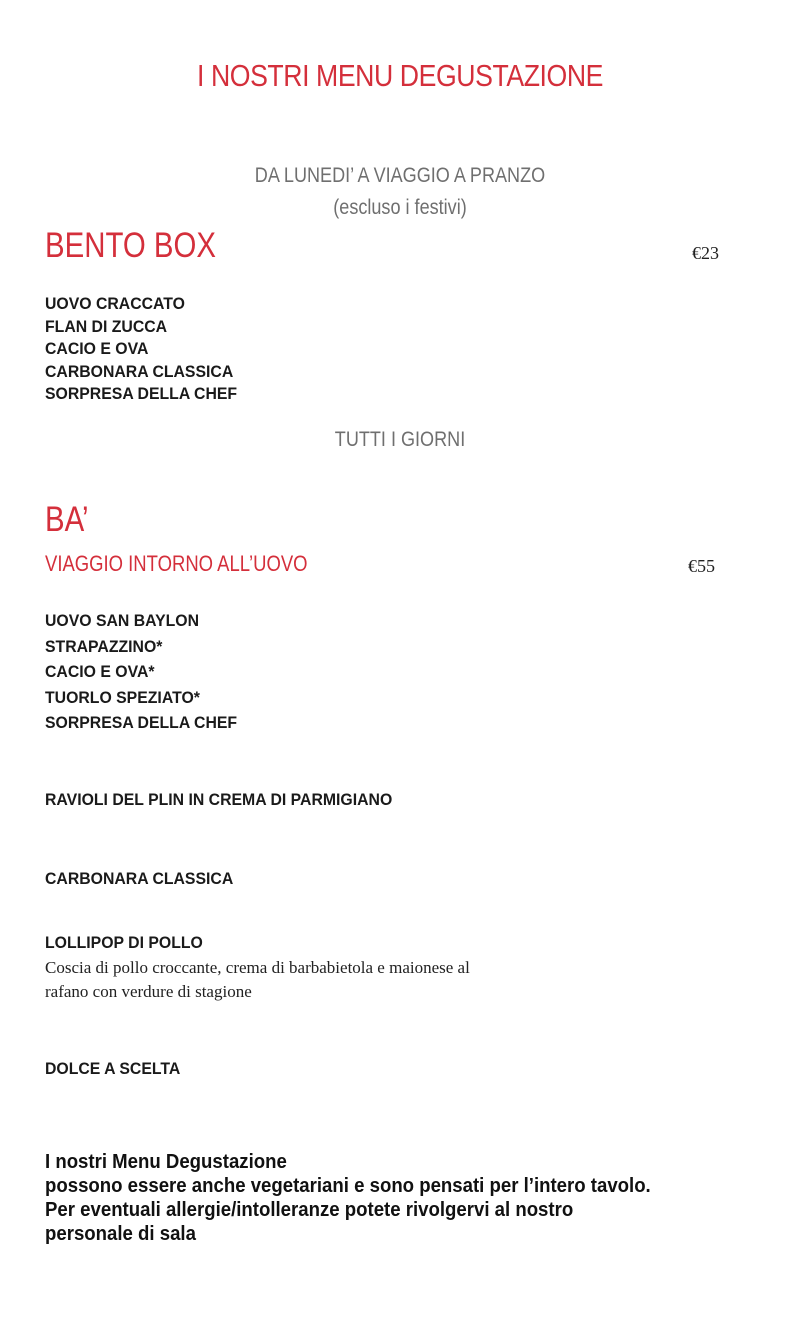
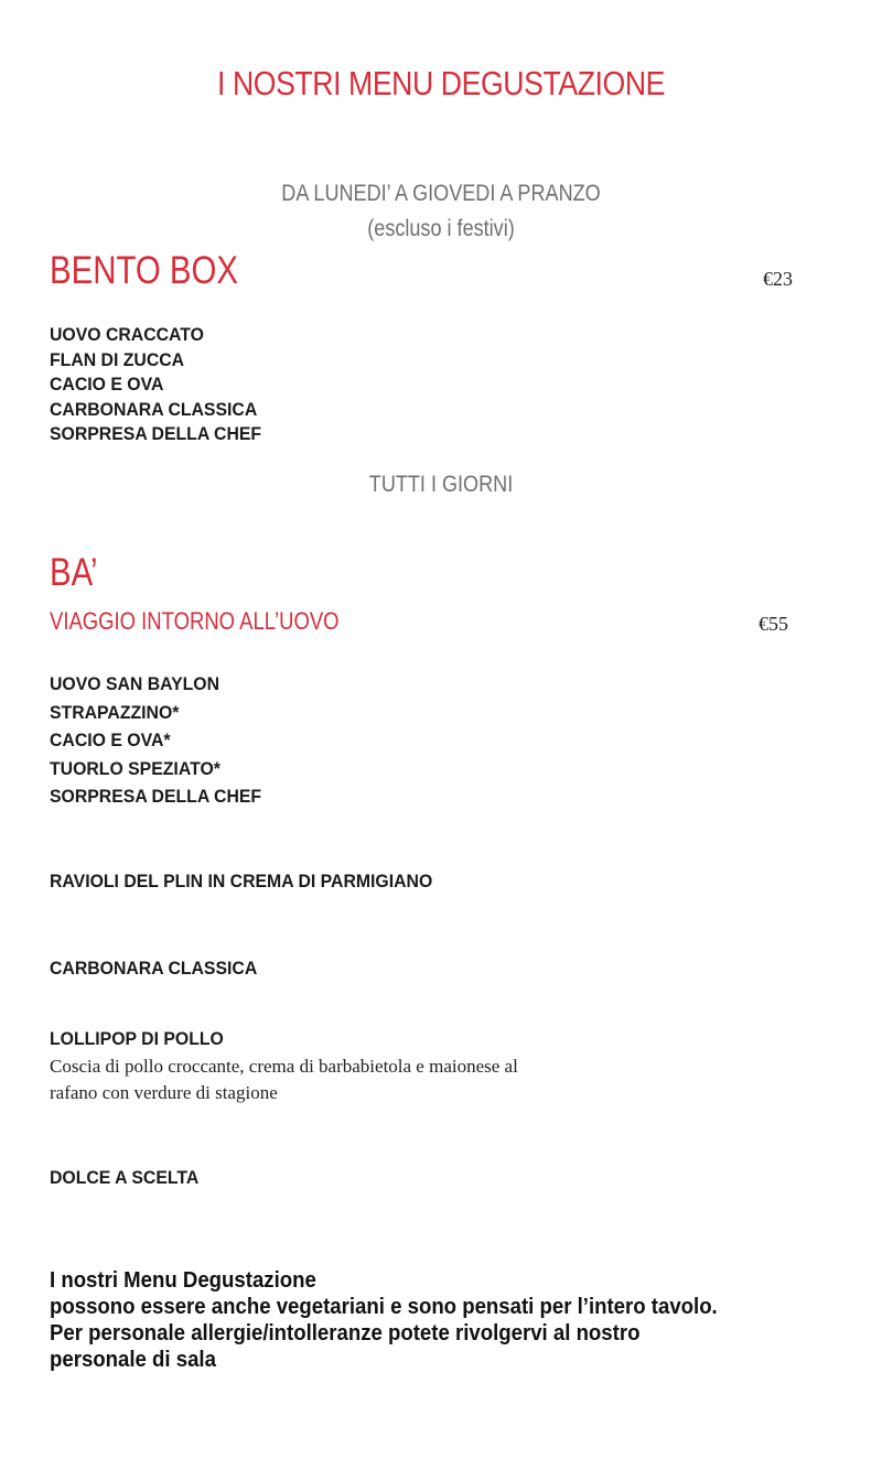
  I NOSTRI MENU DEGUSTAZIONE
- DA LUNEDI’ A VIAGGIO A PRANZO
+ DA LUNEDI’ A GIOVEDI A PRANZO
  (escluso i festivi)
  BENTO BOX
  €23
  UOVO CRACCATO
  FLAN DI ZUCCA
  CACIO E OVA
  CARBONARA CLASSICA
  SORPRESA DELLA CHEF
  TUTTI I GIORNI
  BA’
  VIAGGIO INTORNO ALL’UOVO
  €55
  UOVO SAN BAYLON
  STRAPAZZINO*
  CACIO E OVA*
  TUORLO SPEZIATO*
  SORPRESA DELLA CHEF
  RAVIOLI DEL PLIN IN CREMA DI PARMIGIANO
  CARBONARA CLASSICA
  LOLLIPOP DI POLLO
  Coscia di pollo croccante, crema di barbabietola e maionese al
  rafano con verdure di stagione
  DOLCE A SCELTA
  I nostri Menu Degustazione
  possono essere anche vegetariani e sono pensati per l’intero tavolo.
- Per eventuali allergie/intolleranze potete rivolgervi al nostro
+ Per personale allergie/intolleranze potete rivolgervi al nostro
  personale di sala
